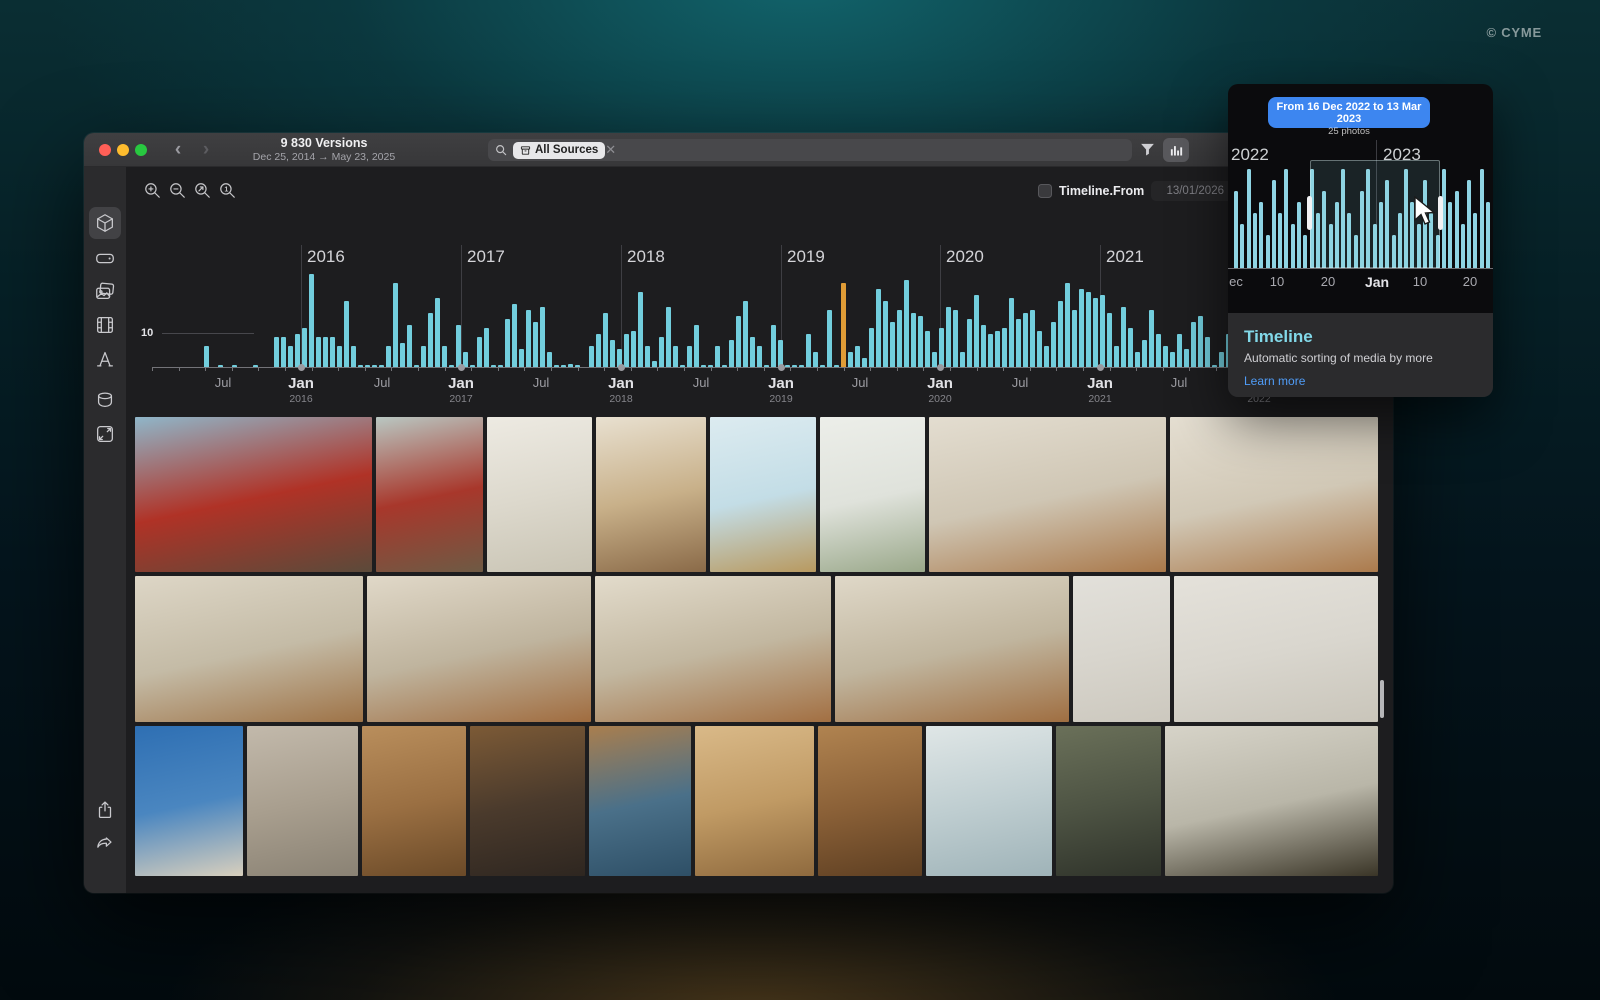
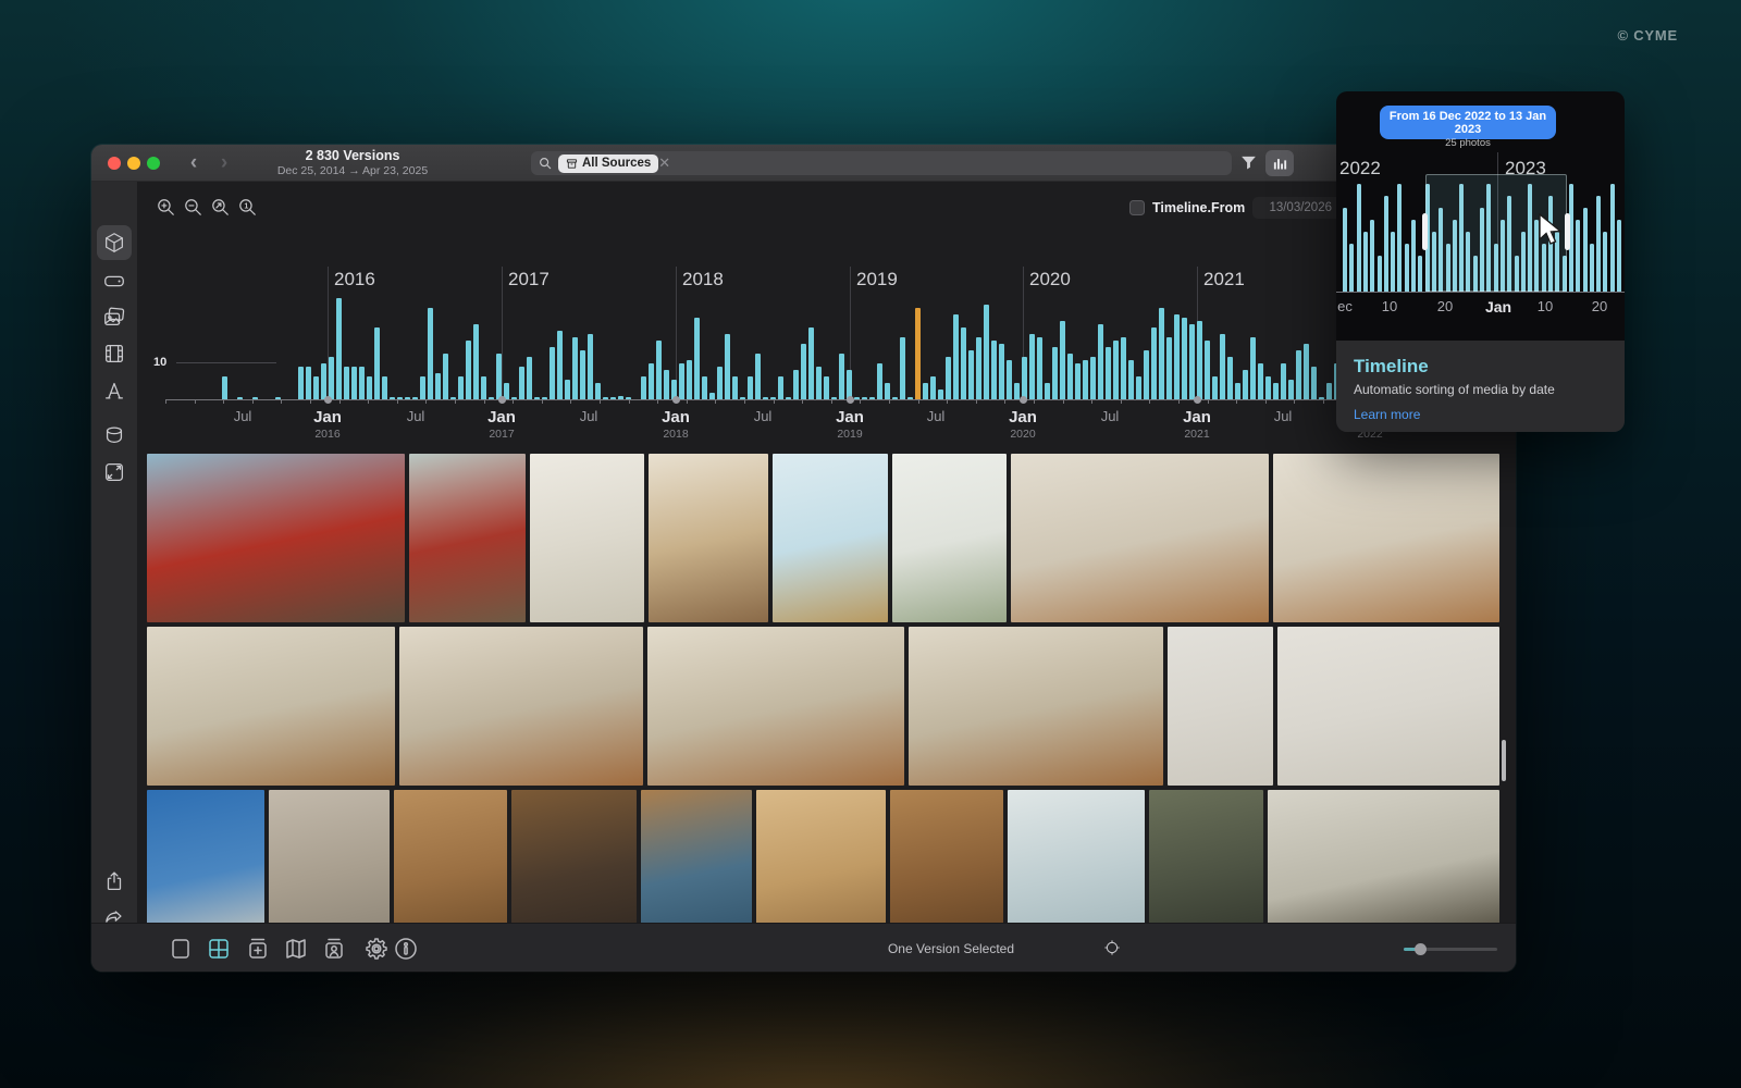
  © CYME
  ‹
  ›
- 9 830 Versions
+ 2 830 Versions
- Dec 25, 2014 → May 23, 2025
+ Dec 25, 2014 → Apr 23, 2025
  All Sources
  ✕
  1
  Timeline.From
- 13/01/2026
+ 13/03/2026
  2016
  2017
  2018
  2019
  2020
  2021
  10
  Jul
  Jan
  2016
  Jul
  Jan
  2017
  Jul
  Jan
  2018
  Jul
  Jan
  2019
  Jul
  Jan
  2020
  Jul
  Jan
  2021
  Jul
  2022
+ One Version Selected
- From 16 Dec 2022 to 13 Mar 2023
+ From 16 Dec 2022 to 13 Jan 2023
  25 photos
  2022
  2023
  ec
  10
  20
  Jan
  10
  20
  Timeline
- Automatic sorting of media by more
+ Automatic sorting of media by date
  Learn more
